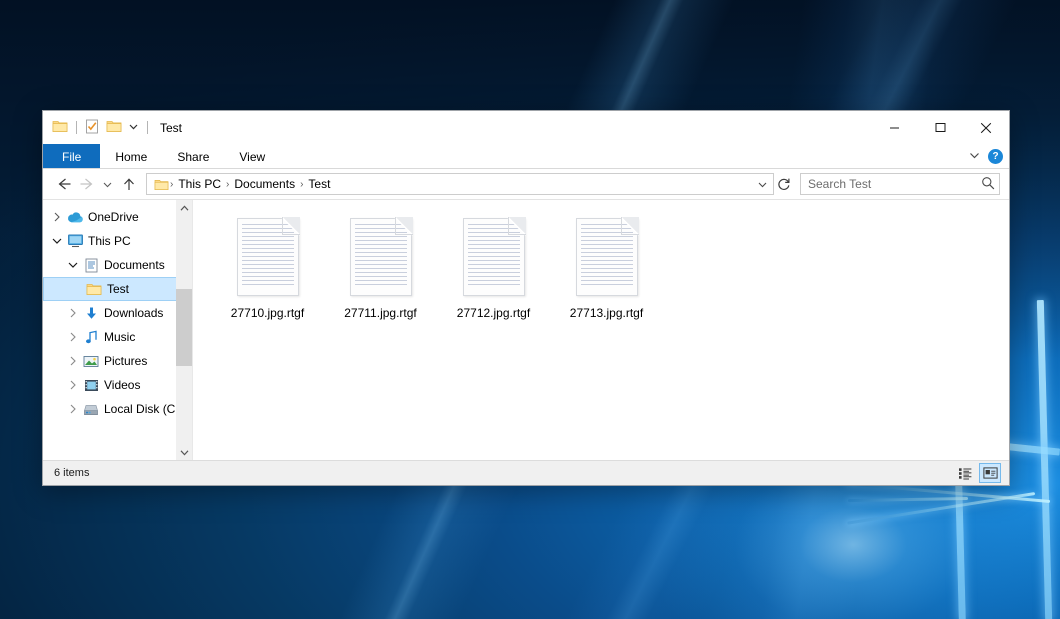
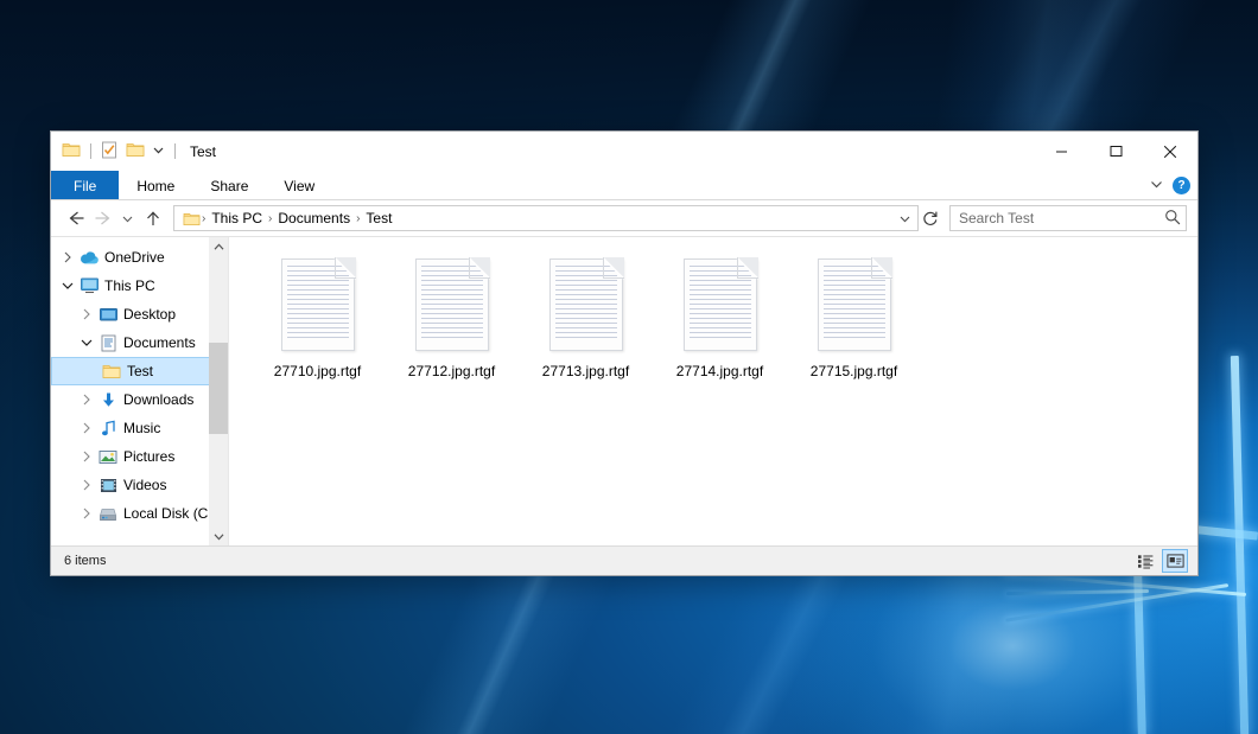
  Test
  File
  Home
  Share
  View
  ?
  ›
  This PC
  ›
  Documents
  ›
  Test
  Search Test
  OneDrive
  This PC
+ Desktop
  Documents
  Test
  Downloads
  Music
  Pictures
  Videos
  Local Disk (C
  27710.jpg.rtgf
- 27711.jpg.rtgf
  27712.jpg.rtgf
  27713.jpg.rtgf
+ 27714.jpg.rtgf
+ 27715.jpg.rtgf
  6 items
